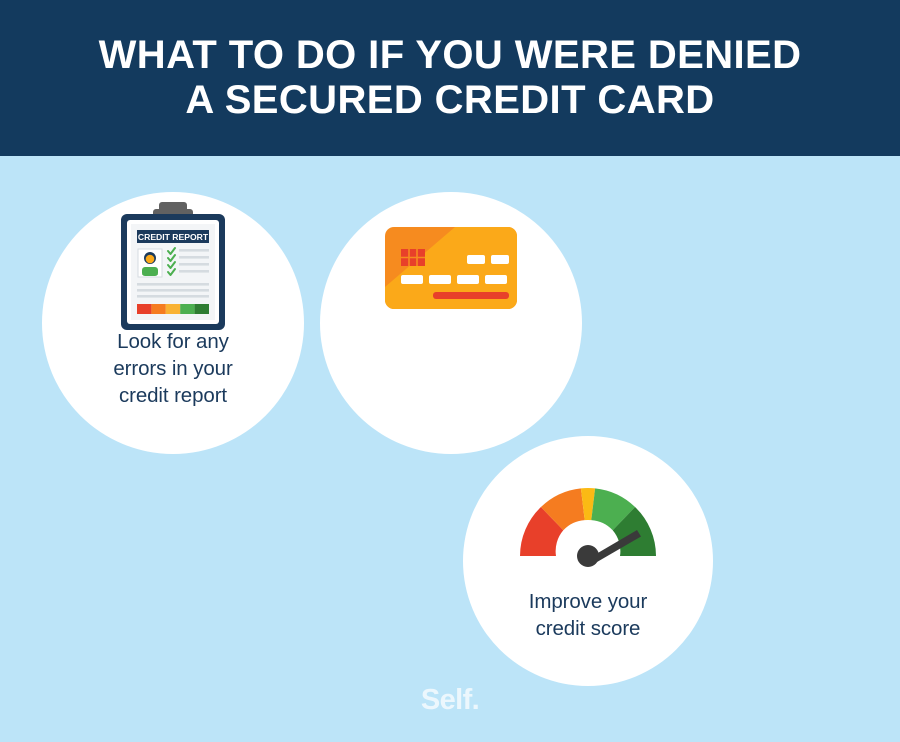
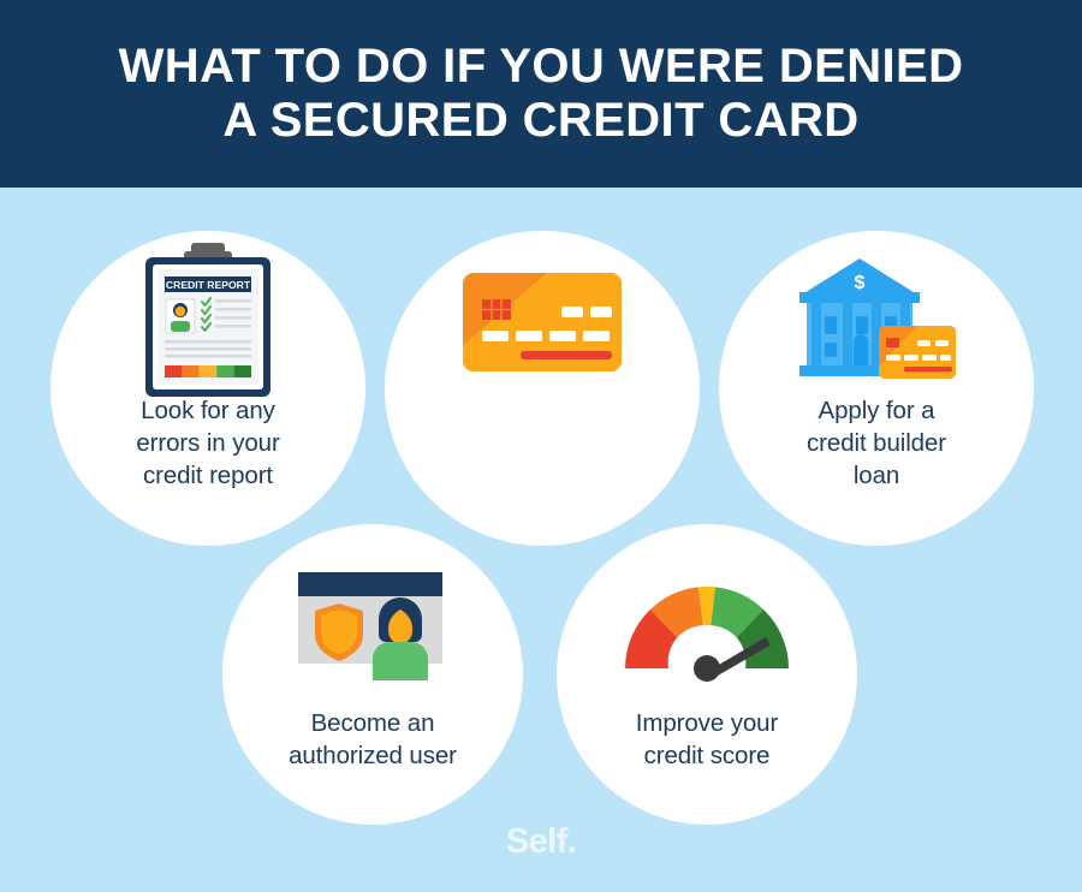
  WHAT TO DO IF YOU WERE DENIED
  A SECURED CREDIT CARD
  CREDIT REPORT
  Look for any
  errors in your
  credit report
+ $
+ Apply for a
+ credit builder
+ loan
+ Become an
+ authorized user
  Improve your
  credit score
  Self.
